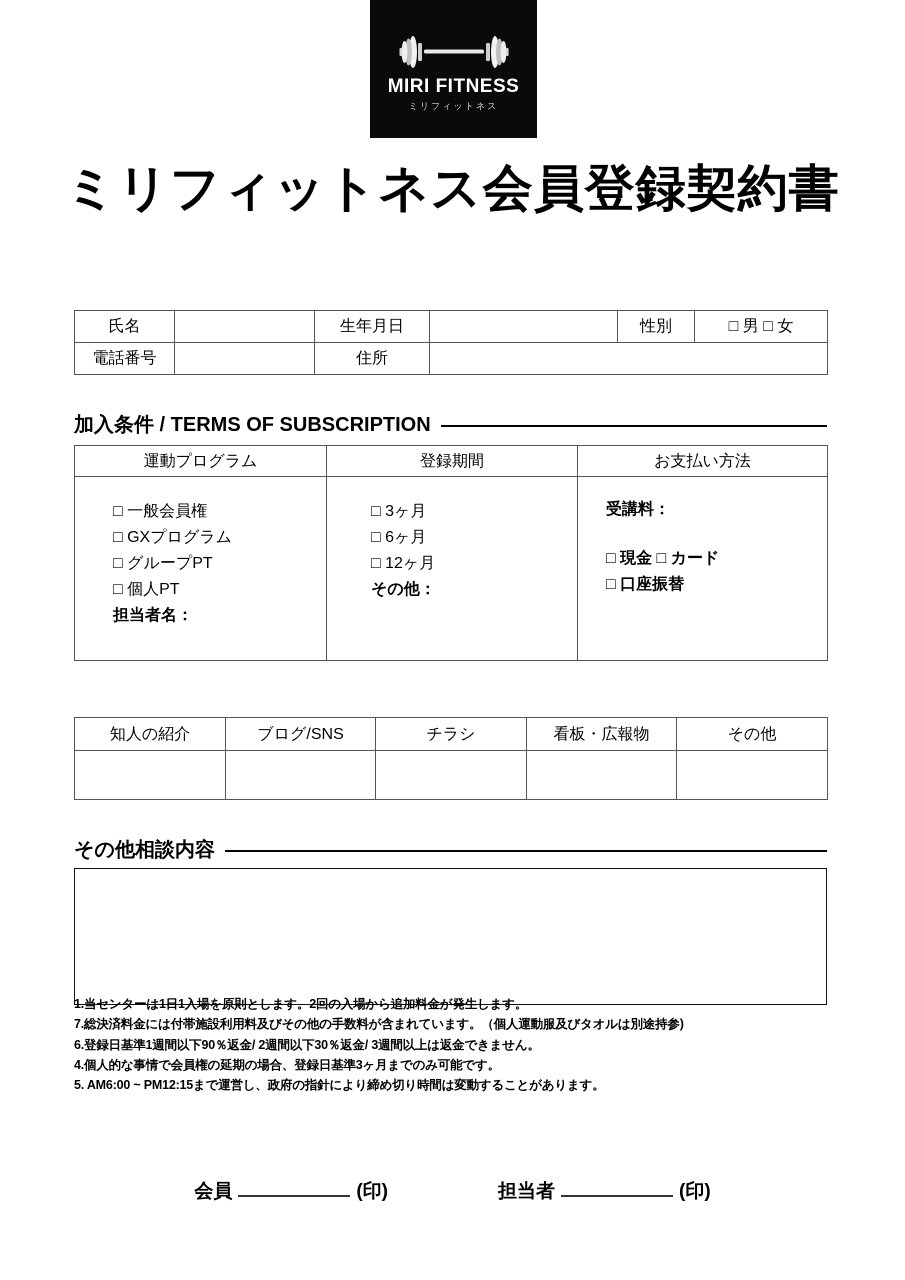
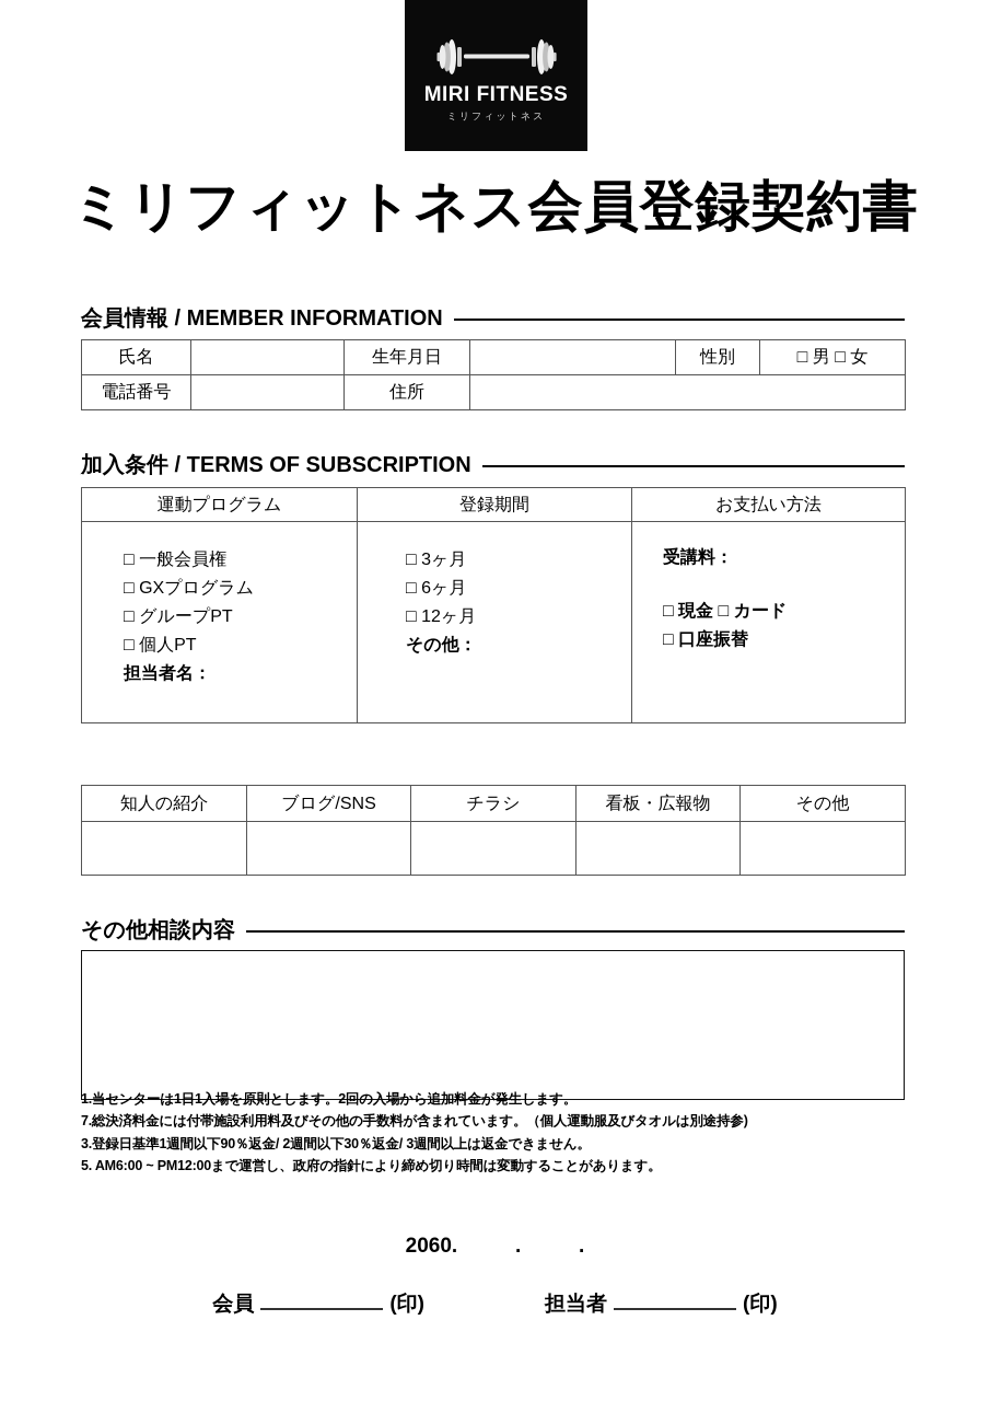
  MIRI FITNESS
  ミリフィットネス
  ミリフィットネス会員登録契約書
+ 会員情報 / MEMBER INFORMATION
  氏名		生年月日		性別	□ 男 □ 女
  電話番号		住所
  加入条件 / TERMS OF SUBSCRIPTION
  運動プログラム	登録期間	お支払い方法
  □ 一般会員権 □ GXプログラム □ グループPT □ 個人PT 担当者名：	□ 3ヶ月 □ 6ヶ月 □ 12ヶ月 その他：	受講料： □ 現金 □ カード □ 口座振替
  知人の紹介	ブログ/SNS	チラシ	看板・広報物	その他
  その他相談内容
  1.当センターは1日1入場を原則とします。2回の入場から追加料金が発生します。
  7.総決済料金には付帯施設利用料及びその他の手数料が含まれています。（個人運動服及びタオルは別途持参)
- 6.登録日基準1週間以下90％返金/ 2週間以下30％返金/ 3週間以上は返金できません。
+ 3.登録日基準1週間以下90％返金/ 2週間以下30％返金/ 3週間以上は返金できません。
- 4.個人的な事情で会員権の延期の場合、登録日基準3ヶ月までのみ可能です。
- 5. AM6:00 ~ PM12:15まで運営し、政府の指針により締め切り時間は変動することがあります。
+ 5. AM6:00 ~ PM12:00まで運営し、政府の指針により締め切り時間は変動することがあります。
+ 2060. . .
  会員
  (印)
  担当者
  (印)
